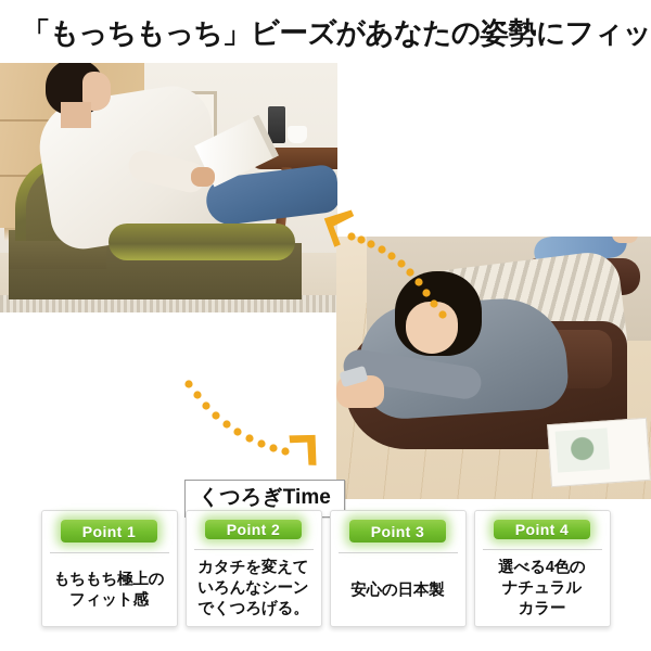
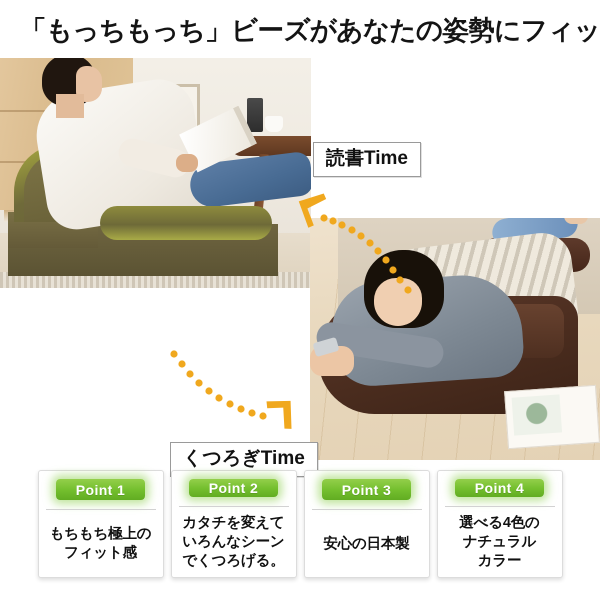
  「もっちもっち」ビーズがあなたの姿勢にフィッ
+ 読書Time
  くつろぎTime
  Point 1
  もちもち極上の
  フィット感
  Point 2
  カタチを変えて
  いろんなシーン
  でくつろげる。
  Point 3
  安心の日本製
  Point 4
  選べる4色の
  ナチュラル
  カラー
